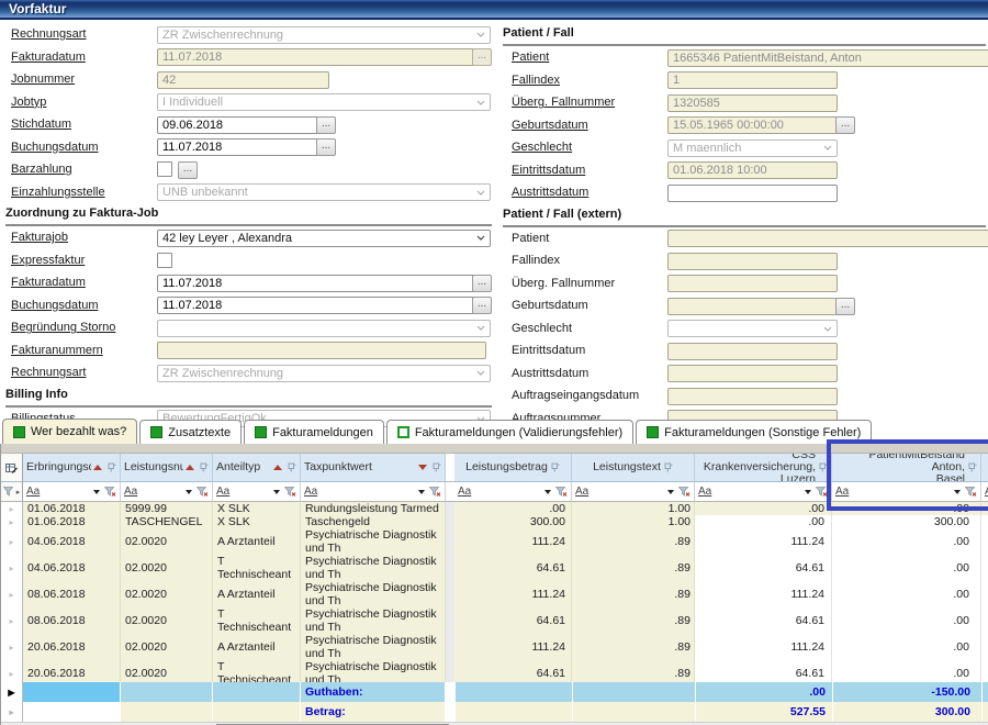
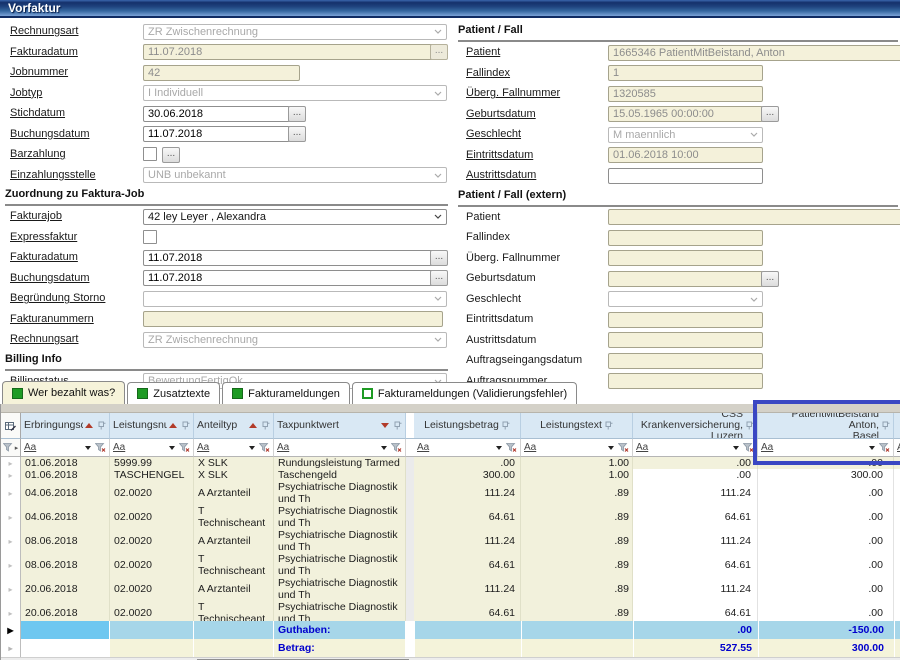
  Vorfaktur
  Rechnungsart
  ZR Zwischenrechnung
  Fakturadatum
  11.07.2018
  ...
  Jobnummer
  42
  Jobtyp
  I Individuell
  Stichdatum
- 09.06.2018
+ 30.06.2018
  ...
  Buchungsdatum
  11.07.2018
  ...
  Barzahlung
  ...
  Einzahlungsstelle
  UNB unbekannt
  Zuordnung zu Faktura-Job
  Fakturajob
  42 ley Leyer , Alexandra
  Expressfaktur
  Fakturadatum
  11.07.2018
  ...
  Buchungsdatum
  11.07.2018
  ...
  Begründung Storno
  Fakturanummern
  Rechnungsart
  ZR Zwischenrechnung
  Billing Info
  BewertungFertigOk
  Patient / Fall
  Patient
  1665346 PatientMitBeistand, Anton
  Fallindex
  1
  Überg. Fallnummer
  1320585
  Geburtsdatum
  15.05.1965 00:00:00
  ...
  Geschlecht
  M maennlich
  Eintrittsdatum
  01.06.2018 10:00
  Austrittsdatum
  Patient / Fall (extern)
  Patient
  Fallindex
  Überg. Fallnummer
  Geburtsdatum
  ...
  Geschlecht
  Eintrittsdatum
  Austrittsdatum
  Auftragseingangsdatum
  Auftragsnummer
  Wer bezahlt was?
  Zusatztexte
  Fakturameldungen
  Fakturameldungen (Validierungsfehler)
- Fakturameldungen (Sonstige Fehler)
  Erbringungs
  Leistungsnu
  Anteiltyp
  Taxpunktwert
  Leistungsbetrag
  Leistungstext
  CSS Krankenversicherung,
  Luzern
  PatientMitBeistand Anton,
  Basel
  Aa
  Aa
  Aa
  Aa
  Aa
  Aa
  Aa
  Aa
  ▸
  01.06.2018
  5999.99
  X SLK
  Rundungsleistung Tarmed
  .00
  1.00
  .00
  .00
  ▸
  01.06.2018
  TASCHENGEL
  X SLK
  Taschengeld
  300.00
  1.00
  .00
  300.00
  ▸
  04.06.2018
  02.0020
  A Arztanteil
  Psychiatrische Diagnostik und Th
  111.24
  .89
  111.24
  .00
  ▸
  04.06.2018
  02.0020
  T Technischeant
  Psychiatrische Diagnostik und Th
  64.61
  .89
  64.61
  .00
  ▸
  08.06.2018
  02.0020
  A Arztanteil
  Psychiatrische Diagnostik und Th
  111.24
  .89
  111.24
  .00
  ▸
  08.06.2018
  02.0020
  T Technischeant
  Psychiatrische Diagnostik und Th
  64.61
  .89
  64.61
  .00
  ▸
  20.06.2018
  02.0020
  A Arztanteil
  Psychiatrische Diagnostik und Th
  111.24
  .89
  111.24
  .00
  ▸
  20.06.2018
  02.0020
  T Technischeant
  Psychiatrische Diagnostik und Th
  64.61
  .89
  64.61
  .00
  ▶
  Guthaben:
  .00
  -150.00
  ▸
  Betrag:
  527.55
  300.00
